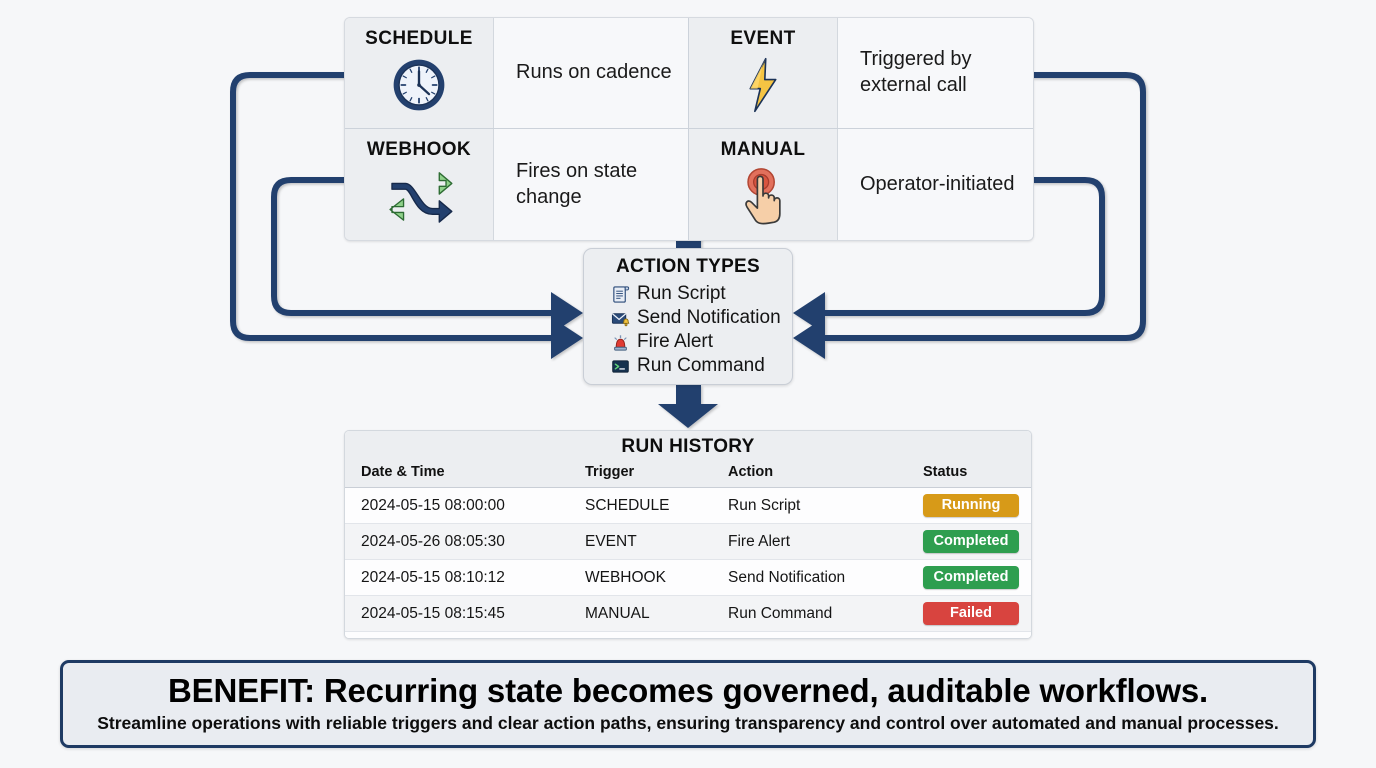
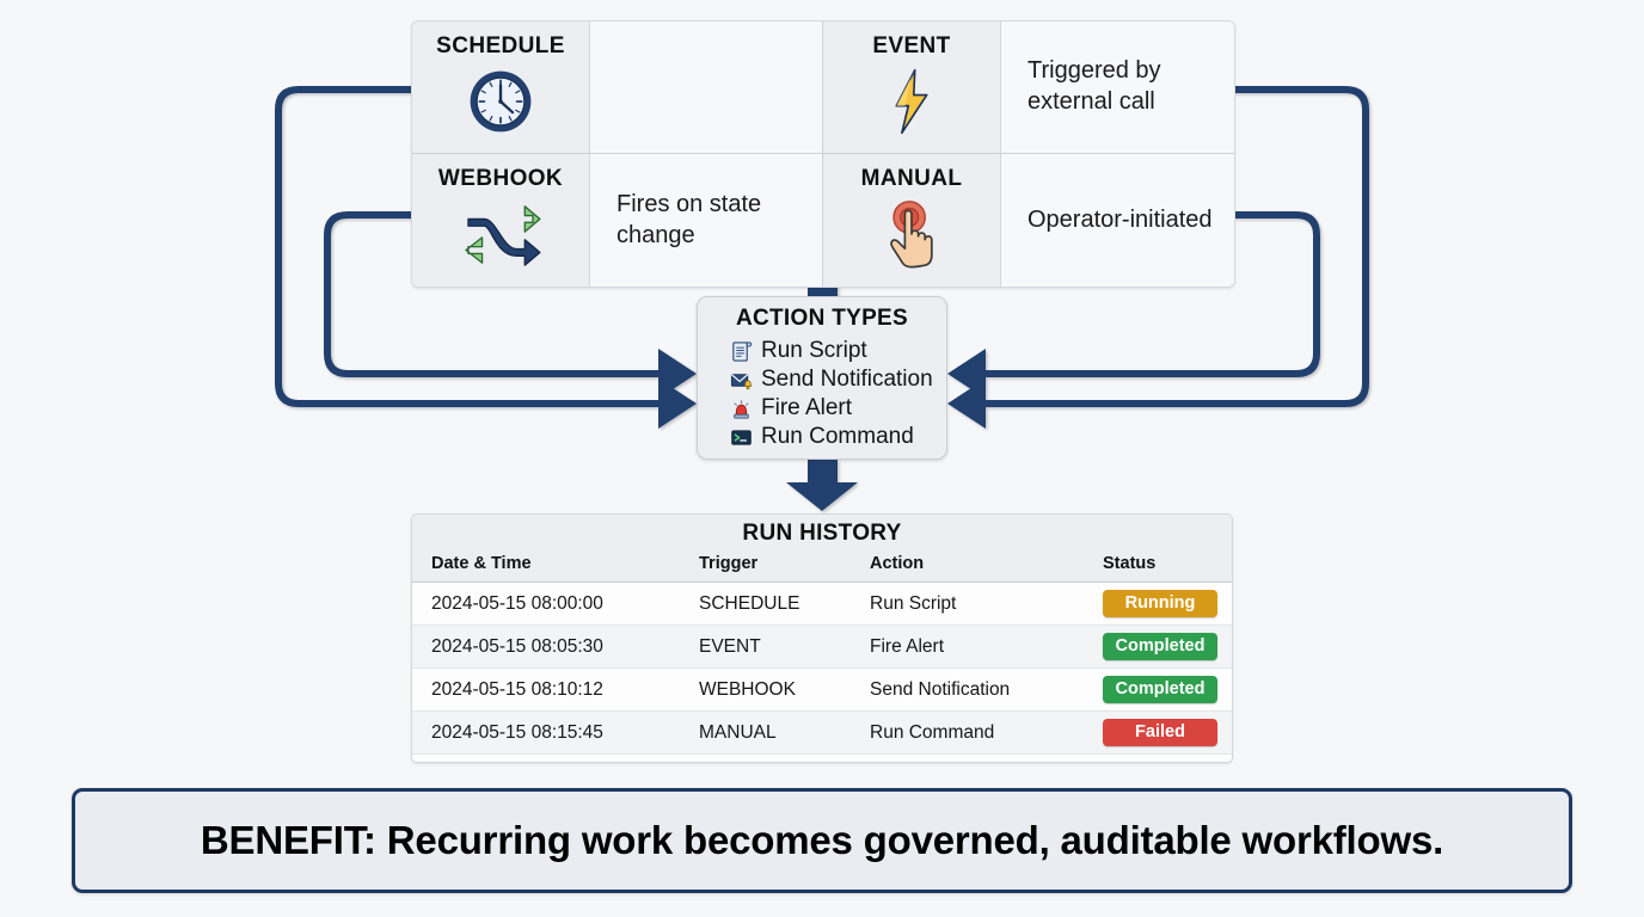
  SCHEDULE
- Runs on cadence
  EVENT
  Triggered by external call
  WEBHOOK
  Fires on state change
  MANUAL
  Operator-initiated
  ACTION TYPES
  Run Script
  Send Notification
  Fire Alert
  Run Command
  RUN HISTORY
  Date & Time	Trigger	Action	Status
  2024-05-15 08:00:00	SCHEDULE	Run Script	Running
- 2024-05-26 08:05:30	EVENT	Fire Alert	Completed
+ 2024-05-15 08:05:30	EVENT	Fire Alert	Completed
  2024-05-15 08:10:12	WEBHOOK	Send Notification	Completed
  2024-05-15 08:15:45	MANUAL	Run Command	Failed
- BENEFIT: Recurring state becomes governed, auditable workflows.
+ BENEFIT: Recurring work becomes governed, auditable workflows.
- Streamline operations with reliable triggers and clear action paths, ensuring transparency and control over automated and manual processes.
